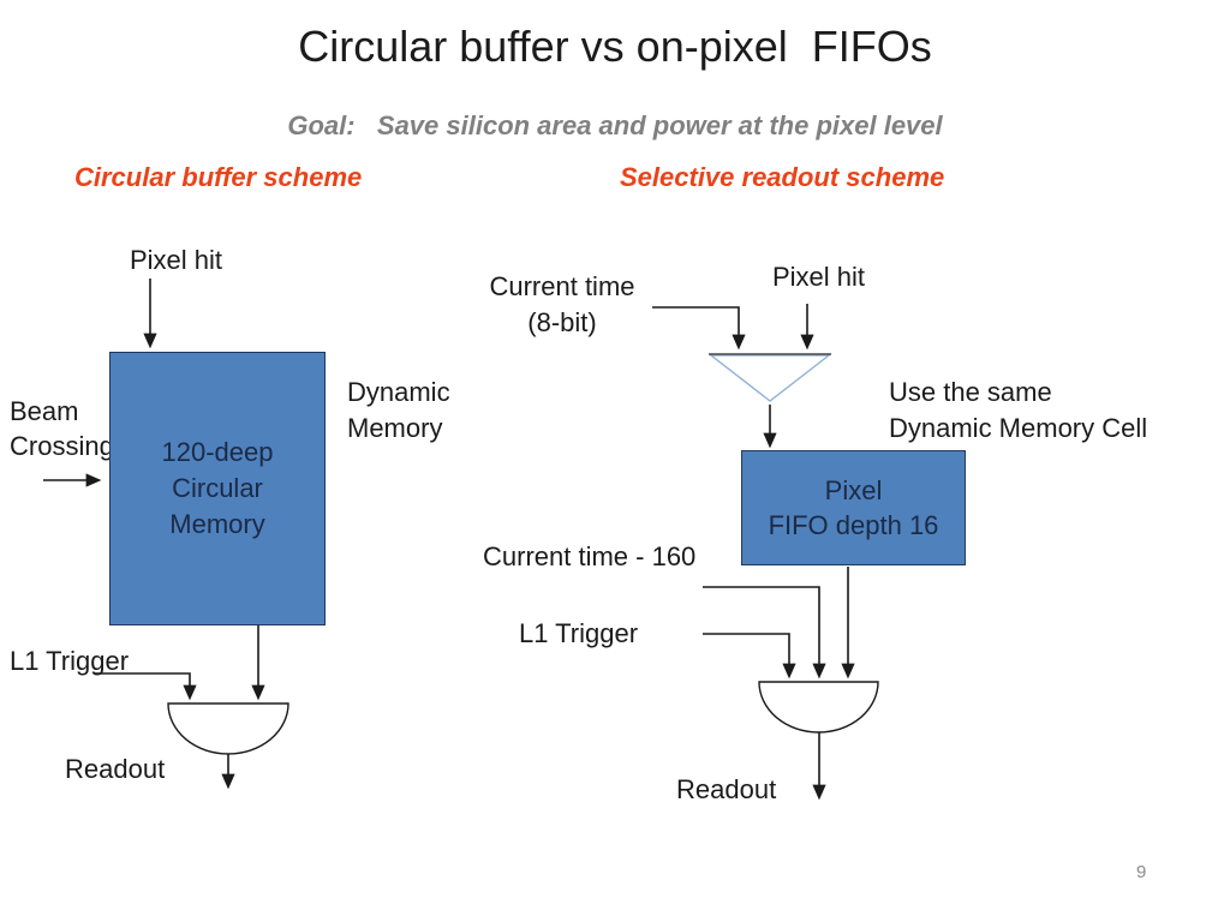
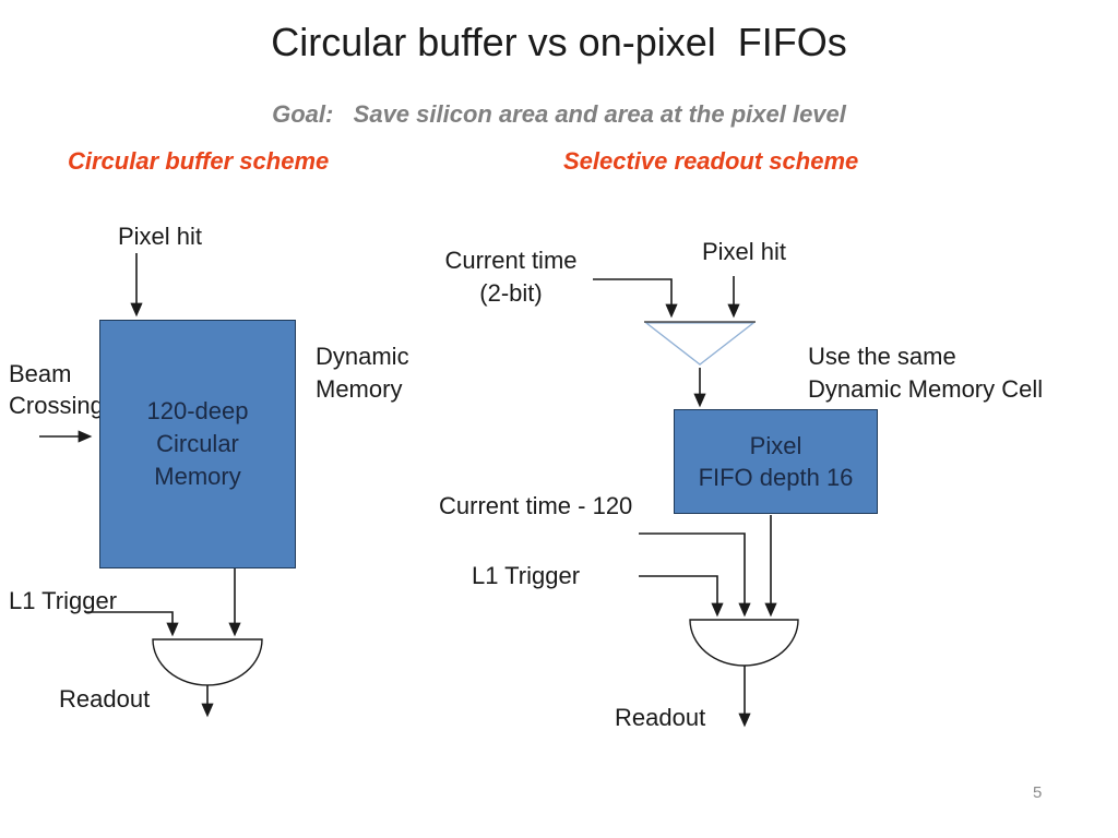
  Circular buffer vs on-pixel FIFOs
- Goal: Save silicon area and power at the pixel level
+ Goal: Save silicon area and area at the pixel level
  Circular buffer scheme
  Selective readout scheme
  Pixel hit
  Beam
  Crossing
  120-deep
  Circular
  Memory
  Dynamic
  Memory
  L1 Trigger
  Readout
  Current time
- (8-bit)
+ (2-bit)
  Pixel hit
  Use the same
  Dynamic Memory Cell
  Pixel
  FIFO depth 16
- Current time - 160
+ Current time - 120
  L1 Trigger
  Readout
- 9
+ 5
